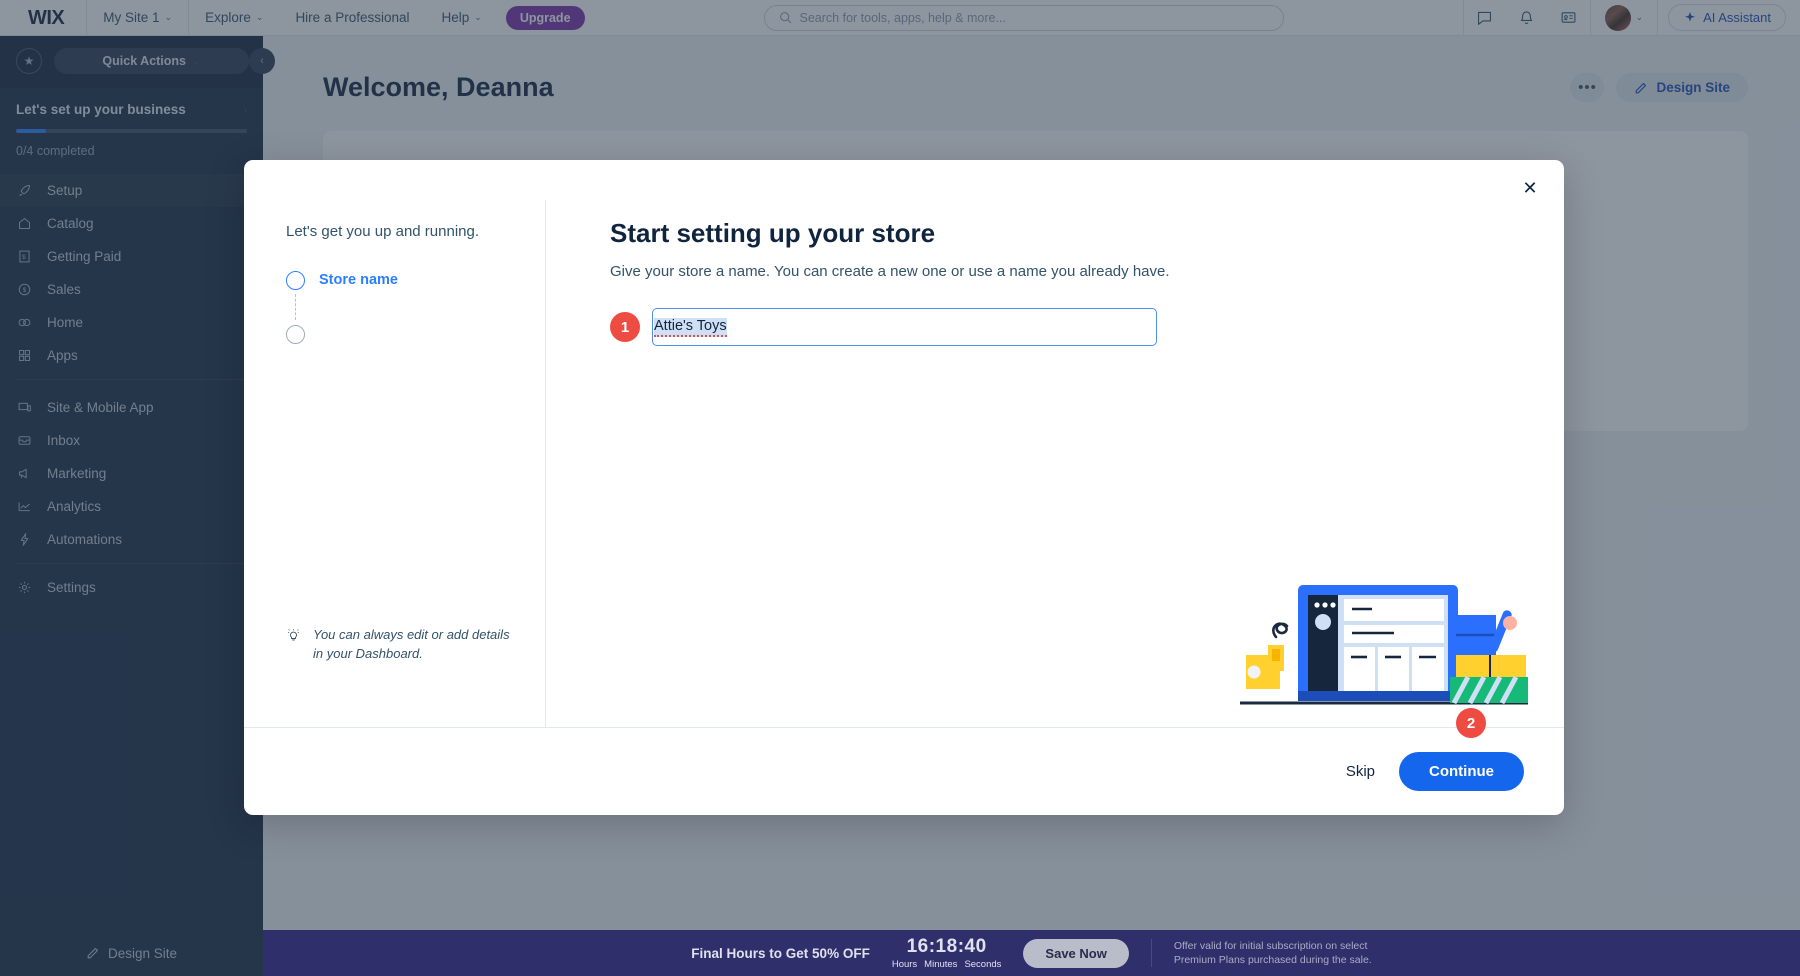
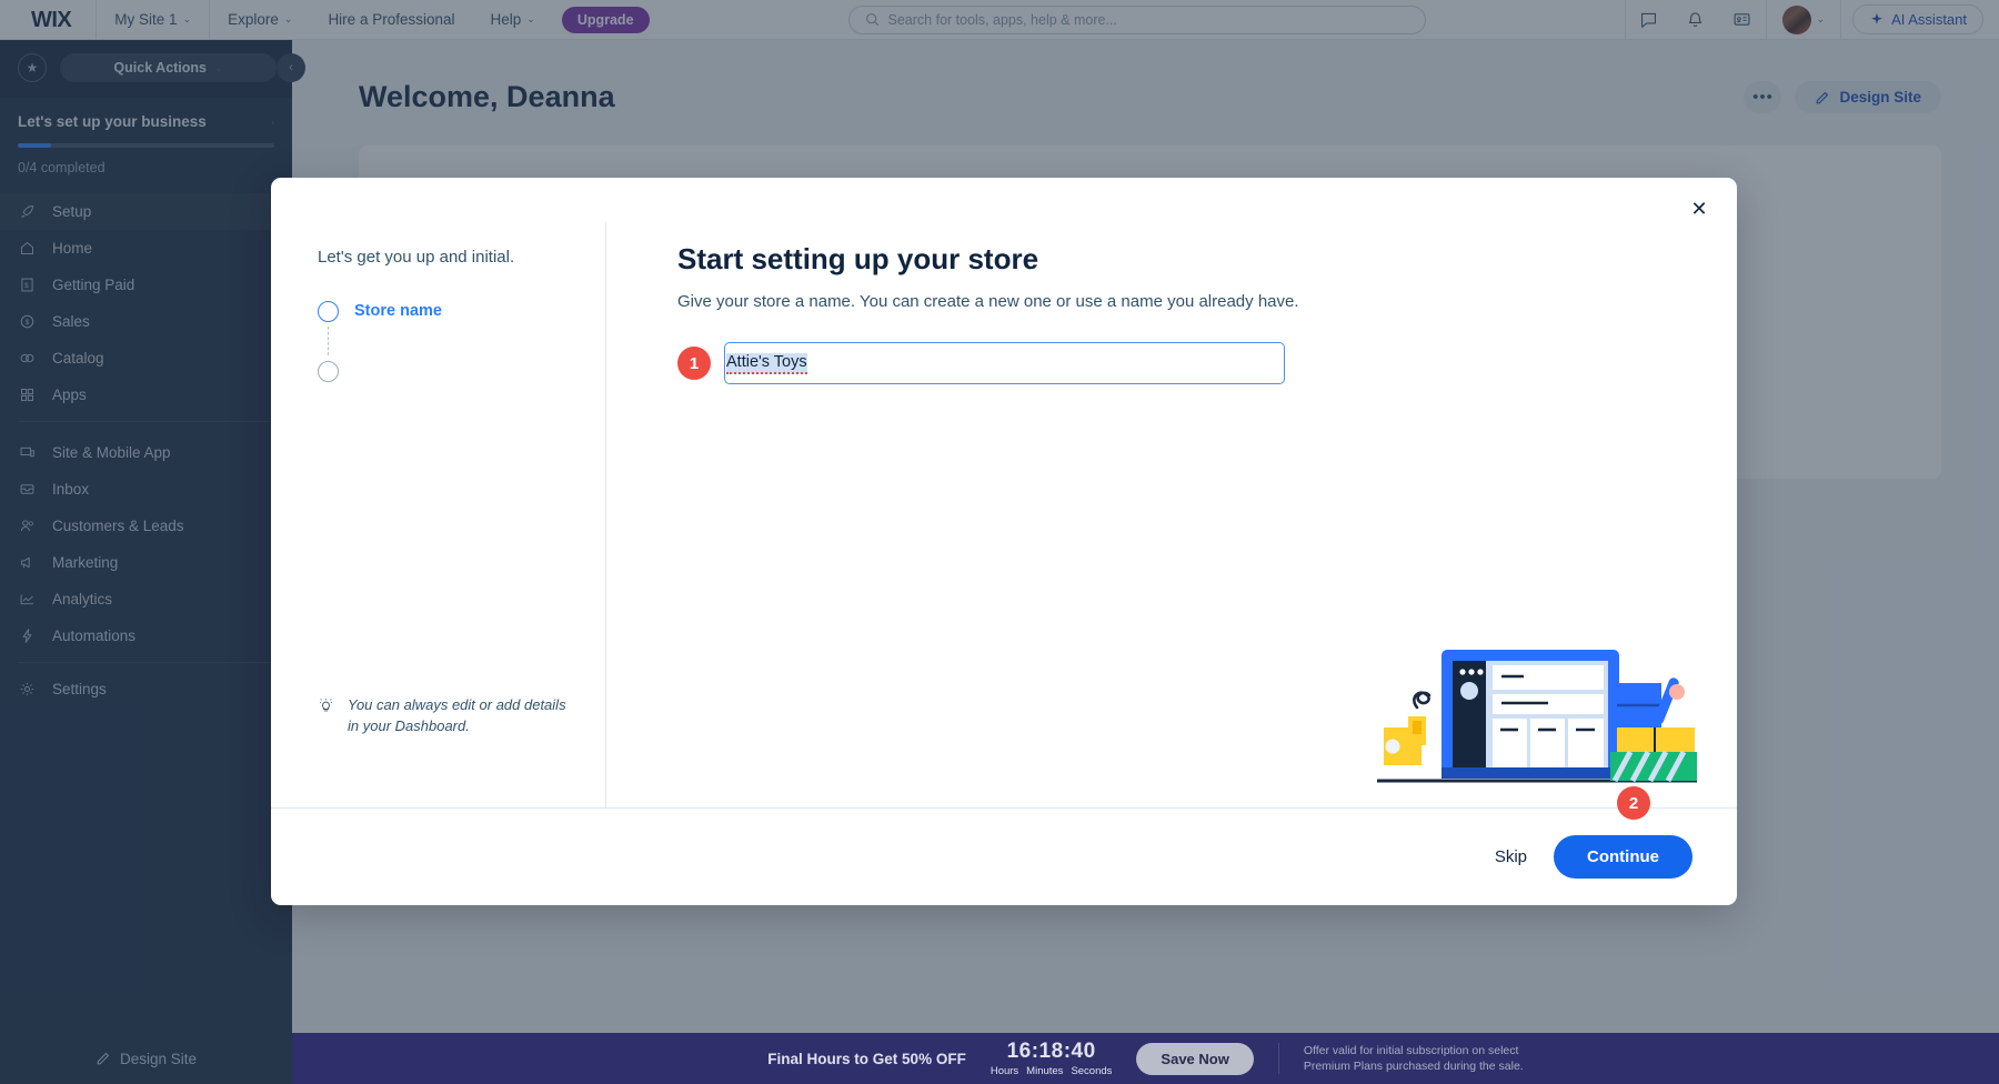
  WIX
  My Site 1
  ⌄
  Explore
  ⌄
  Hire a Professional
  Help
  ⌄
  Upgrade
  Search for tools, apps, help & more...
  ⌄
  AI Assistant
  ★
  Quick Actions
  ‹
  Let's set up your business
  0/4 completed
  Setup
- Catalog
+ Home
  Getting Paid
  Sales
- Home
+ Catalog
  Apps
  Site & Mobile App
  Inbox
+ Customers & Leads
  Marketing
  Analytics
  Automations
  Settings
  Design Site
  Welcome, Deanna
  •••
  Design Site
  Final Hours to Get 50% OFF
  16:18:40
  Hours
  Minutes
  Seconds
  Save Now
  Offer valid for initial subscription on select
  Premium Plans purchased during the sale.
  ✕
- Let's get you up and running.
+ Let's get you up and initial.
  Store name
  You can always edit or add details in your Dashboard.
  Start setting up your store
  Give your store a name. You can create a new one or use a name you already have.
  1
  Attie's Toys
  2
  Skip
  Continue
